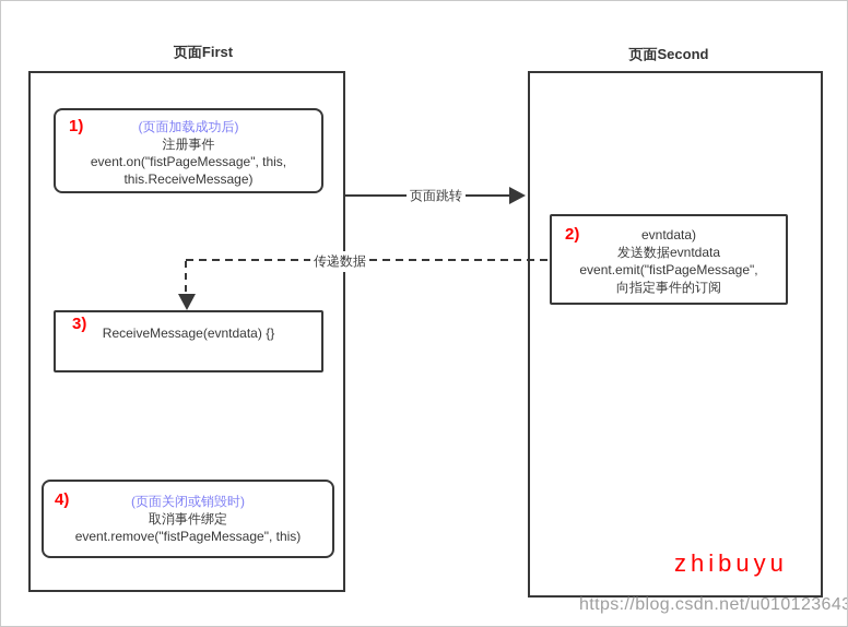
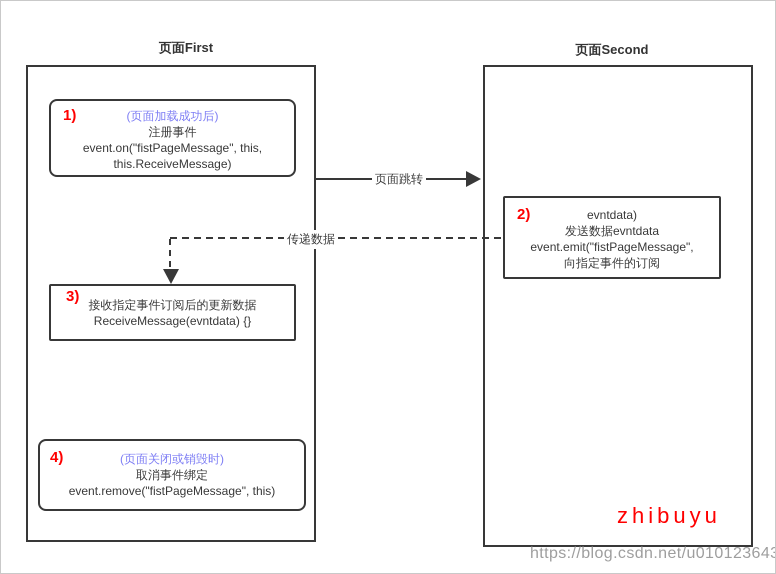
  页面First
  页面Second
  1)
  (页面加载成功后)
  注册事件
  event.on("fistPageMessage", this,
  this.ReceiveMessage)
  2)
  evntdata)
  发送数据evntdata
  event.emit("fistPageMessage",
  向指定事件的订阅
  3)
+ 接收指定事件订阅后的更新数据
  ReceiveMessage(evntdata) {}
  4)
  (页面关闭或销毁时)
  取消事件绑定
  event.remove("fistPageMessage", this)
  页面跳转
  传递数据
  zhibuyu
  https://blog.csdn.net/u010123643
